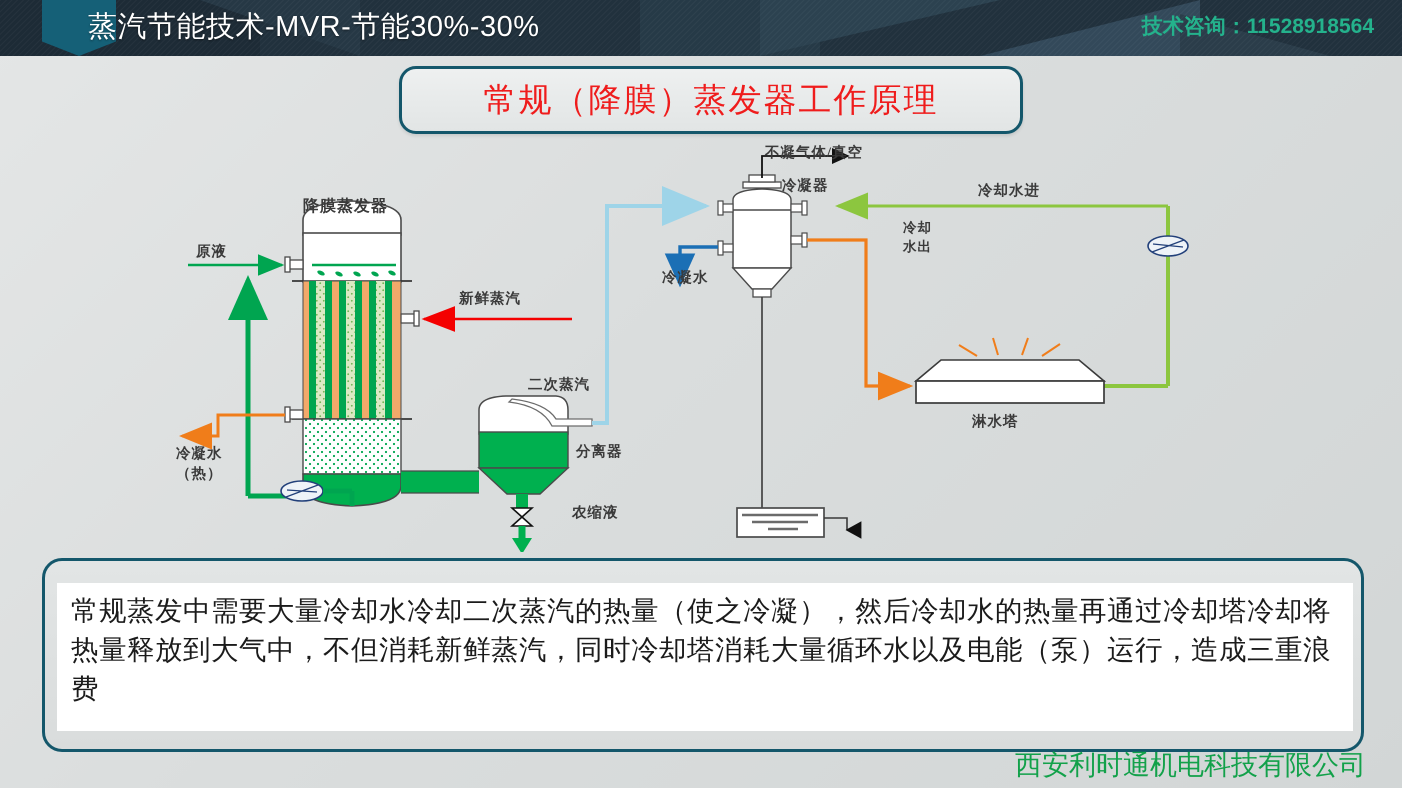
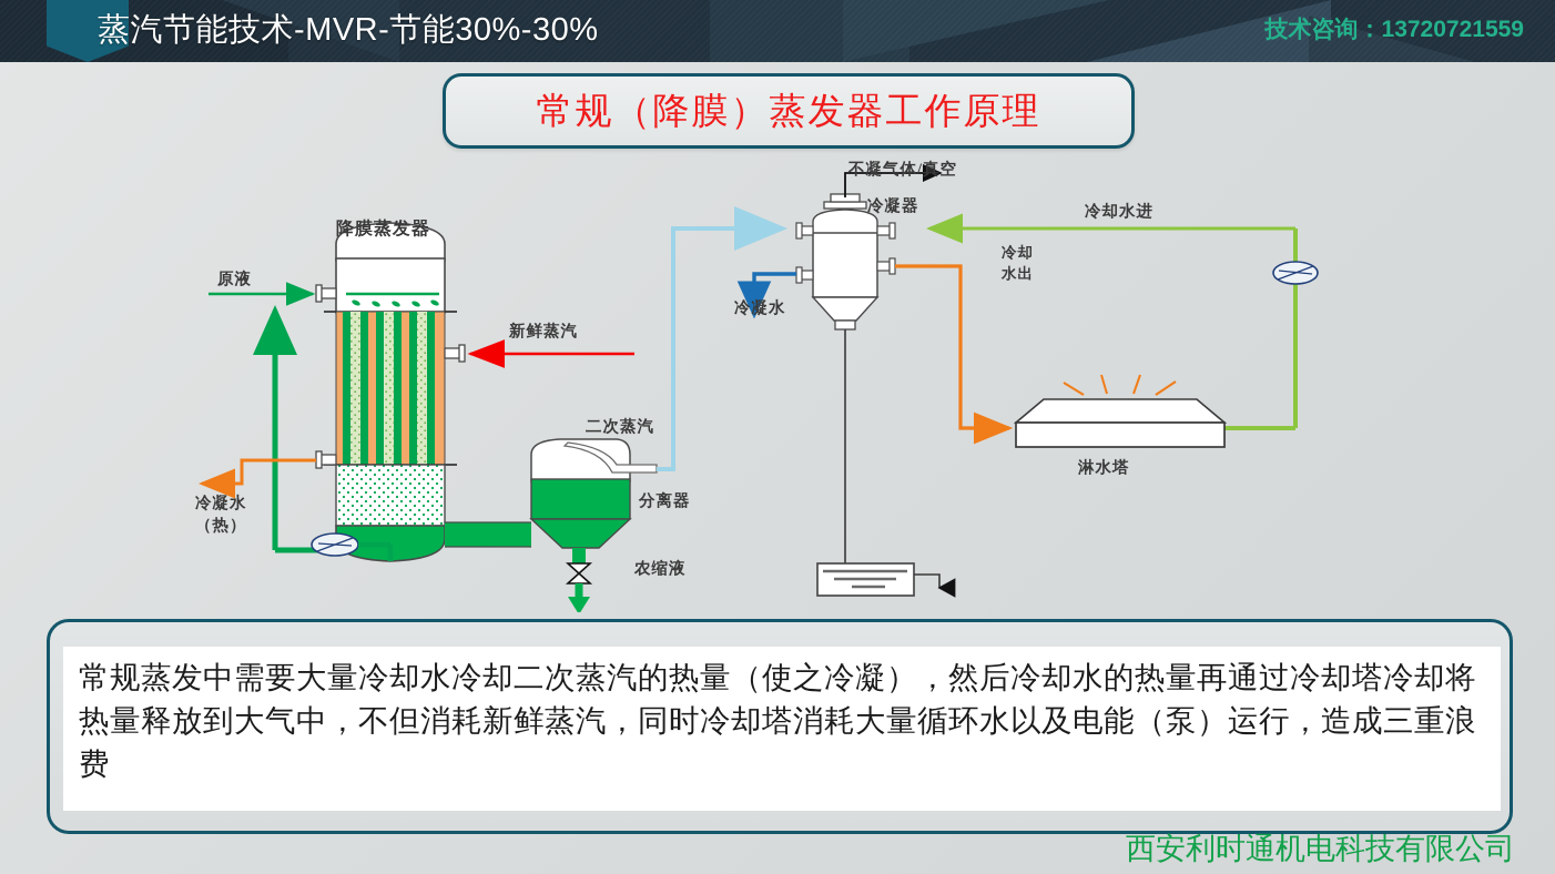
  蒸汽节能技术-MVR-节能30%-30%
- 技术咨询：11528918564
+ 技术咨询：13720721559
  常规（降膜）蒸发器工作原理
  降膜蒸发器
  原液
  新鲜蒸汽
  冷凝水
  （热）
  二次蒸汽
  分离器
  农缩液
  不凝气体/真空
  冷凝器
  冷凝水
  冷却水进
  冷却
  水出
  淋水塔
  常规蒸发中需要大量冷却水冷却二次蒸汽的热量（使之冷凝），然后冷却水的热量再通过冷却塔冷却将热量释放到大气中，不但消耗新鲜蒸汽，同时冷却塔消耗大量循环水以及电能（泵）运行，造成三重浪费
  西安利时通机电科技有限公司
